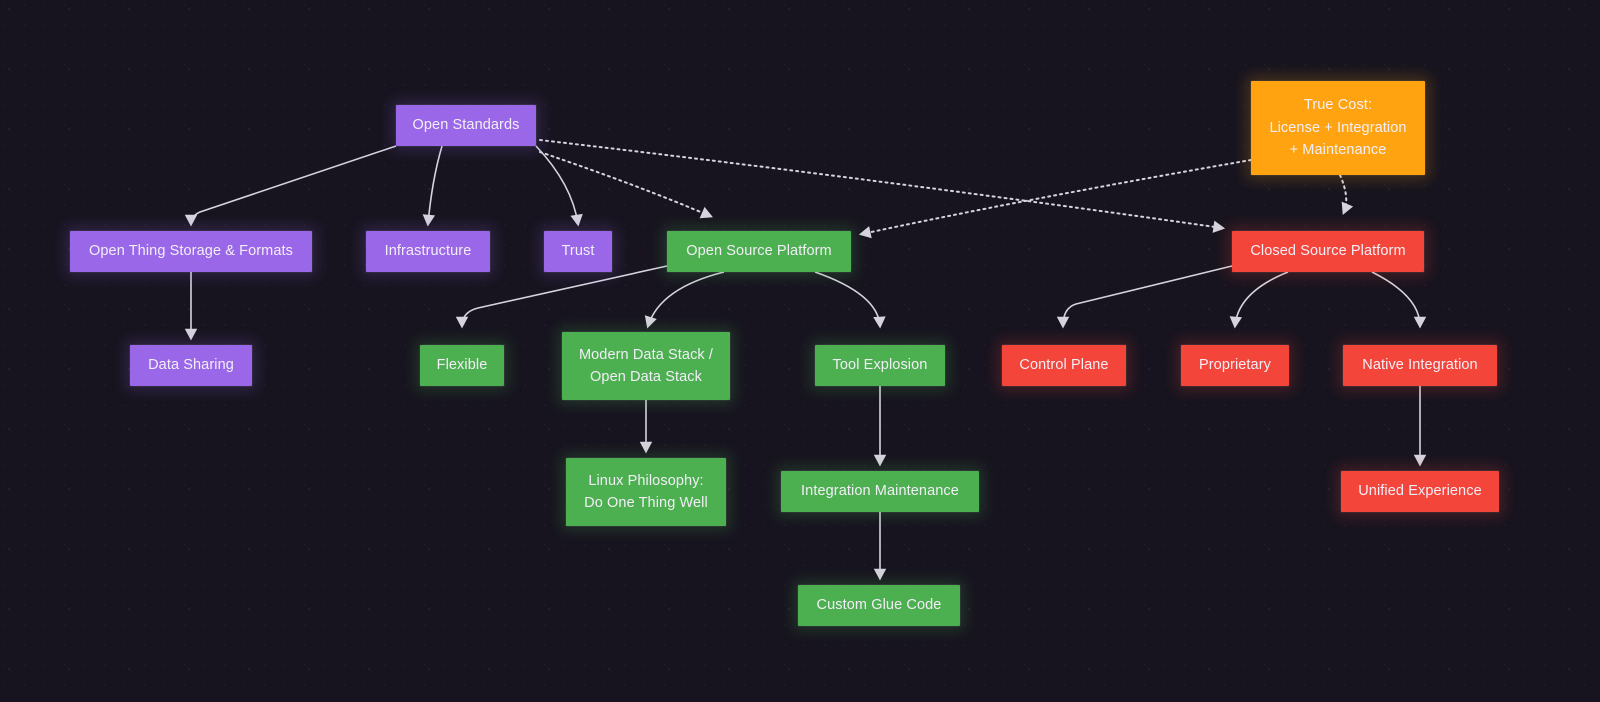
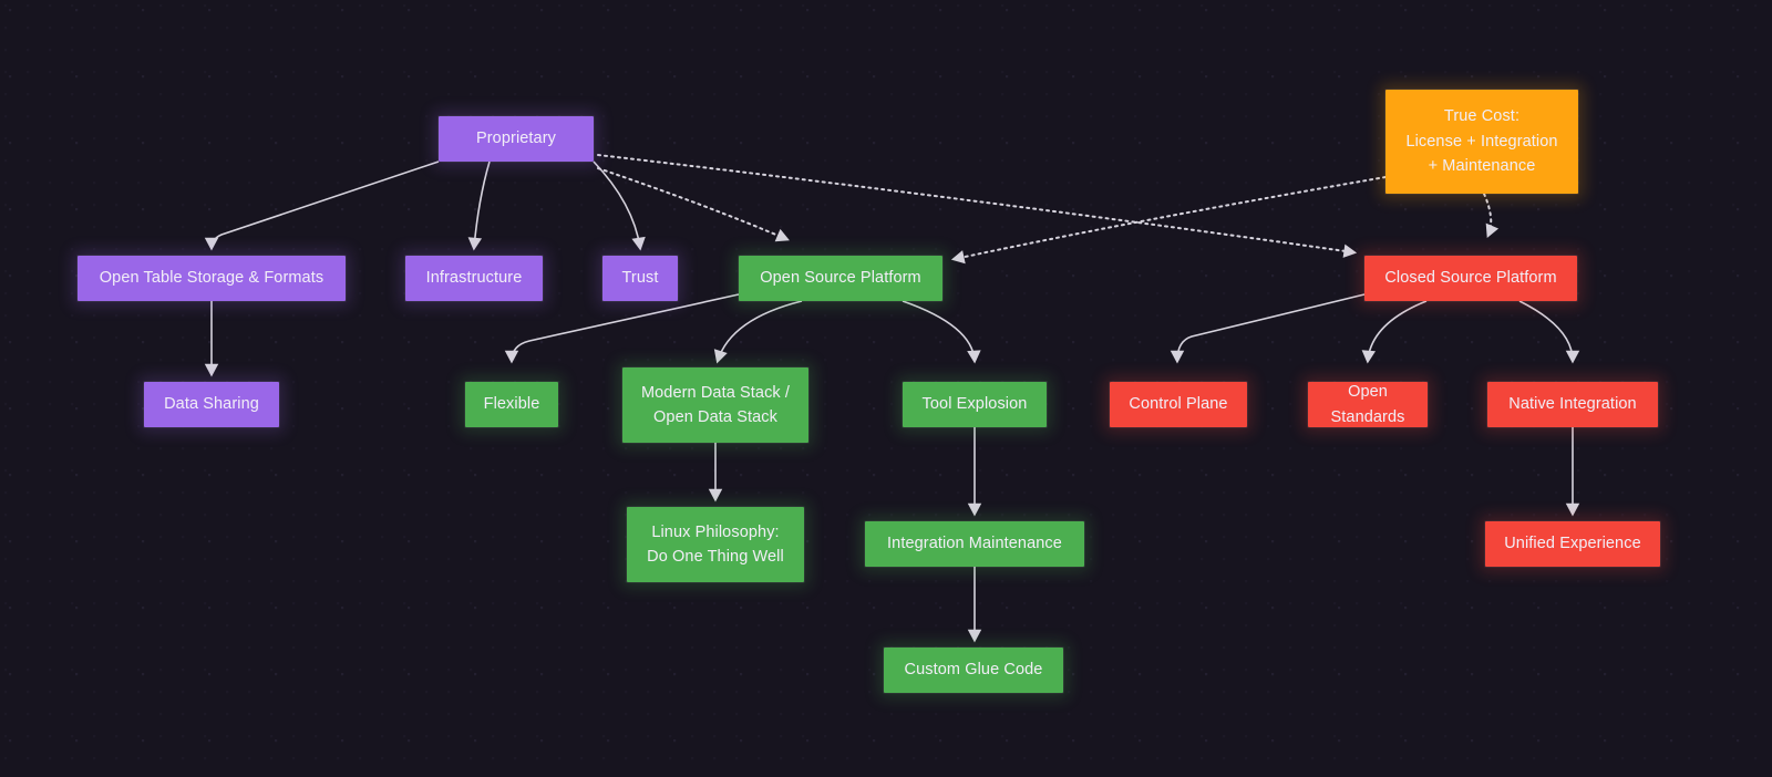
- Open Standards
+ Proprietary
  True Cost:
  License + Integration
  + Maintenance
- Open Thing Storage & Formats
+ Open Table Storage & Formats
  Infrastructure
  Trust
  Open Source Platform
  Closed Source Platform
  Data Sharing
  Flexible
  Modern Data Stack /
  Open Data Stack
  Tool Explosion
  Control Plane
- Proprietary
+ Open Standards
  Native Integration
  Linux Philosophy:
  Do One Thing Well
  Integration Maintenance
  Custom Glue Code
  Unified Experience
